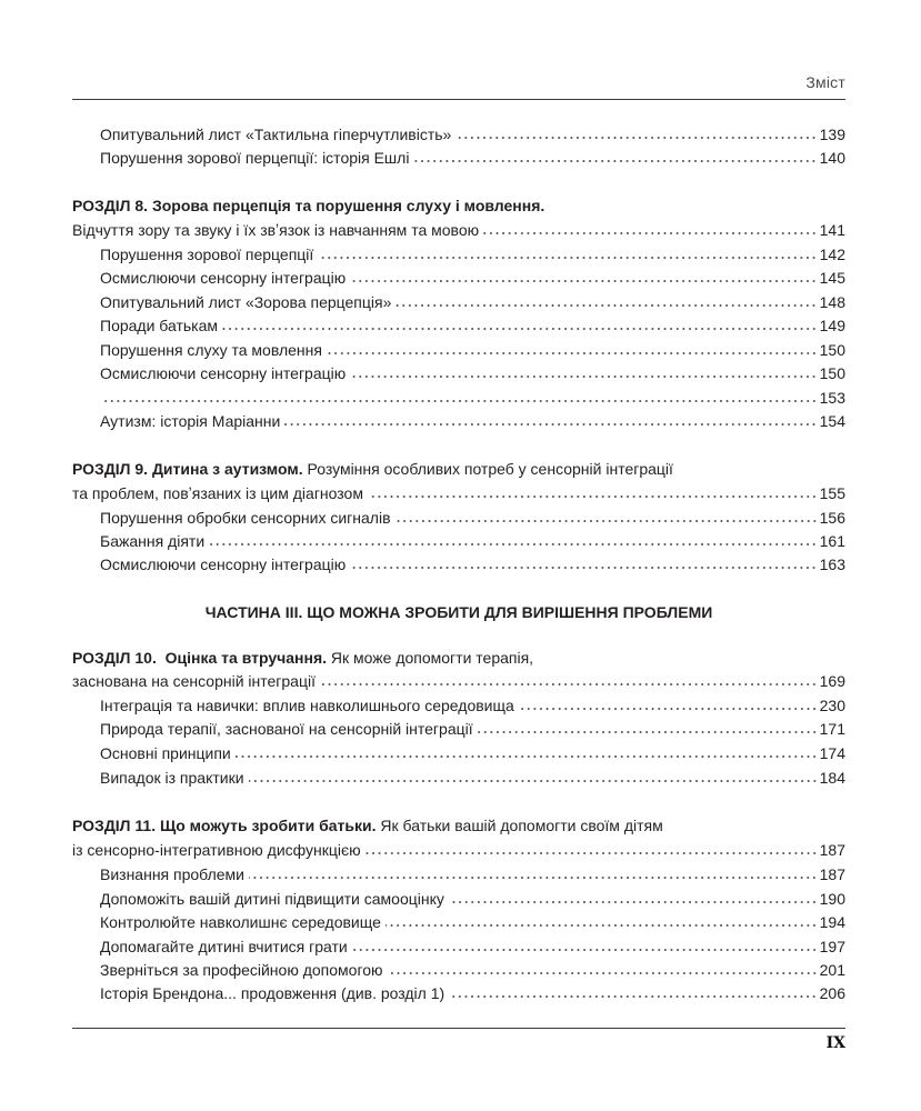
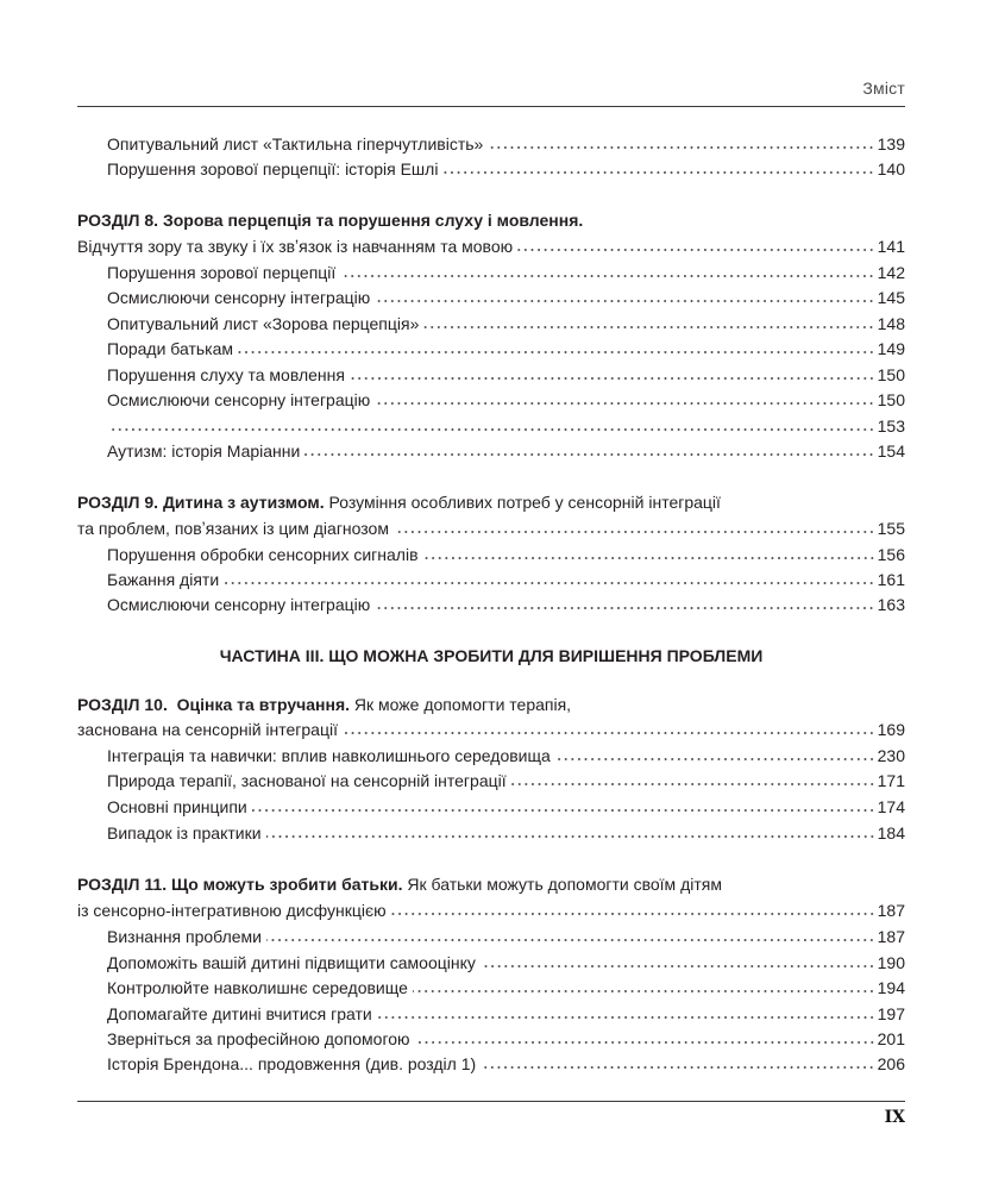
  Зміст
  Опитувальний лист «Тактильна гіперчутливість»
  139
  Порушення зорової перцепції: історія Ешлі
  140
  РОЗДІЛ 8. Зорова перцепція та порушення слуху і мовлення.
  Відчуття зору та звуку і їх звʼязок із навчанням та мовою
  141
  Порушення зорової перцепції
  142
  Осмислюючи сенсорну інтеграцію
  145
  Опитувальний лист «Зорова перцепція»
  148
  Поради батькам
  149
  Порушення слуху та мовлення
  150
  Осмислюючи сенсорну інтеграцію
  150
  153
  Аутизм: історія Маріанни
  154
  РОЗДІЛ 9. Дитина з аутизмом. Розуміння особливих потреб у сенсорній інтеграції
  та проблем, повʼязаних із цим діагнозом
  155
  Порушення обробки сенсорних сигналів
  156
  Бажання діяти
  161
  Осмислюючи сенсорну інтеграцію
  163
  ЧАСТИНА III. ЩО МОЖНА ЗРОБИТИ ДЛЯ ВИРІШЕННЯ ПРОБЛЕМИ
  РОЗДІЛ 10. Оцінка та втручання. Як може допомогти терапія,
  заснована на сенсорній інтеграції
  169
  Інтеграція та навички: вплив навколишнього середовища
  230
  Природа терапії, заснованої на сенсорній інтеграції
  171
  Основні принципи
  174
  Випадок із практики
  184
- РОЗДІЛ 11. Що можуть зробити батьки. Як батьки вашій допомогти своїм дітям
+ РОЗДІЛ 11. Що можуть зробити батьки. Як батьки можуть допомогти своїм дітям
  із сенсорно-інтегративною дисфункцією
  187
  Визнання проблеми
  187
  Допоможіть вашій дитині підвищити самооцінку
  190
  Контролюйте навколишнє середовище
  194
  Допомагайте дитині вчитися грати
  197
  Зверніться за професійною допомогою
  201
  Історія Брендона... продовження (див. розділ 1)
  206
  IX
